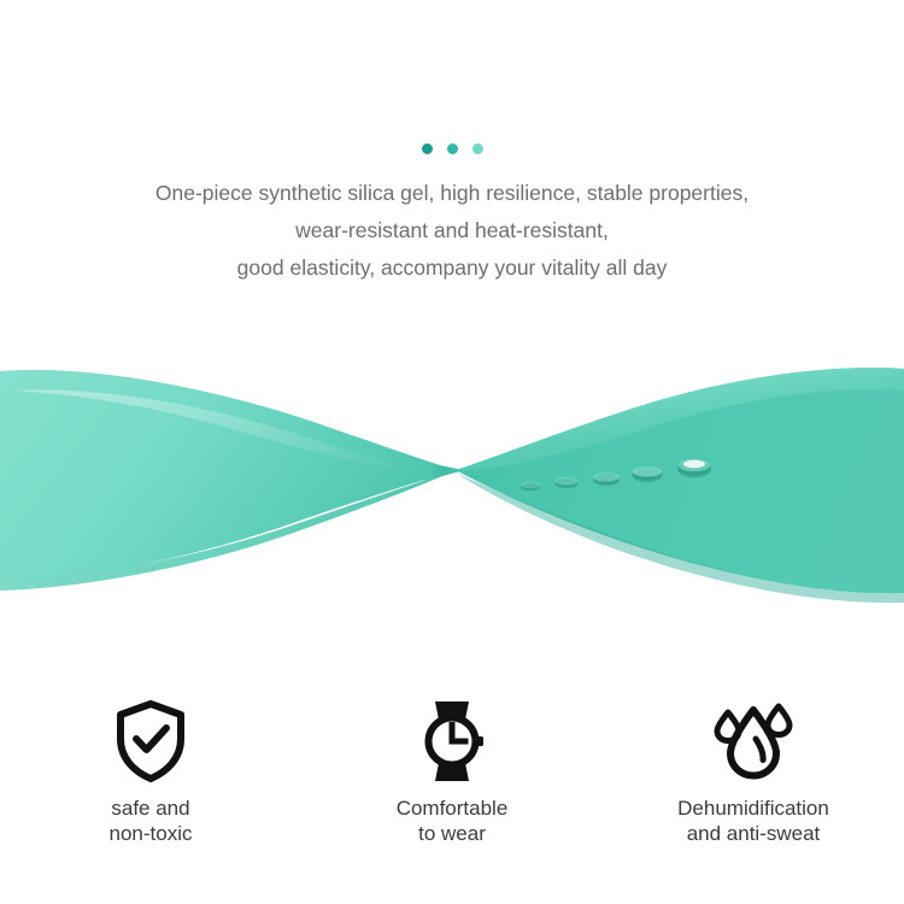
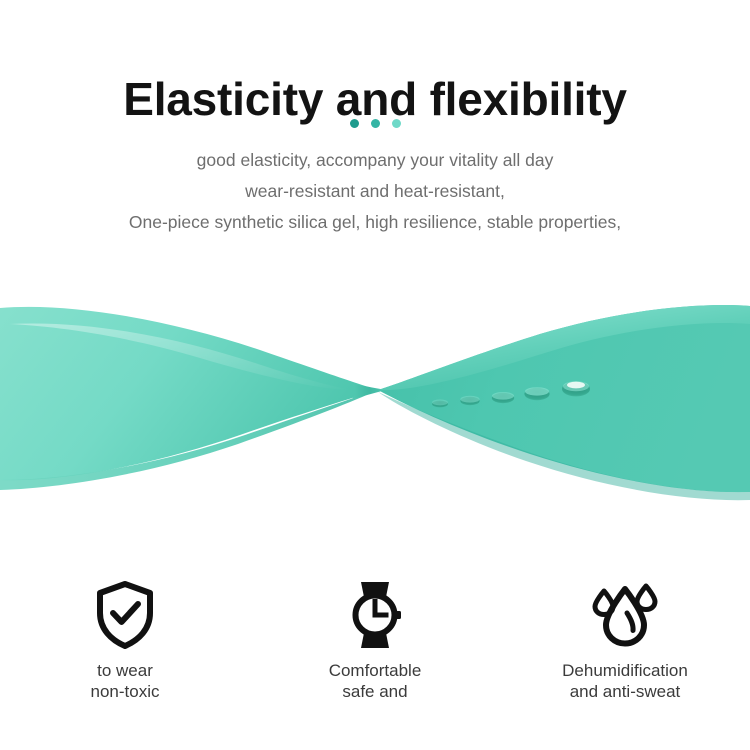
+ Elasticity and flexibility
- One-piece synthetic silica gel, high resilience, stable properties,
+ good elasticity, accompany your vitality all day
  wear-resistant and heat-resistant,
- good elasticity, accompany your vitality all day
+ One-piece synthetic silica gel, high resilience, stable properties,
- safe and
+ to wear
  non-toxic
  Comfortable
- to wear
+ safe and
  Dehumidification
  and anti-sweat
